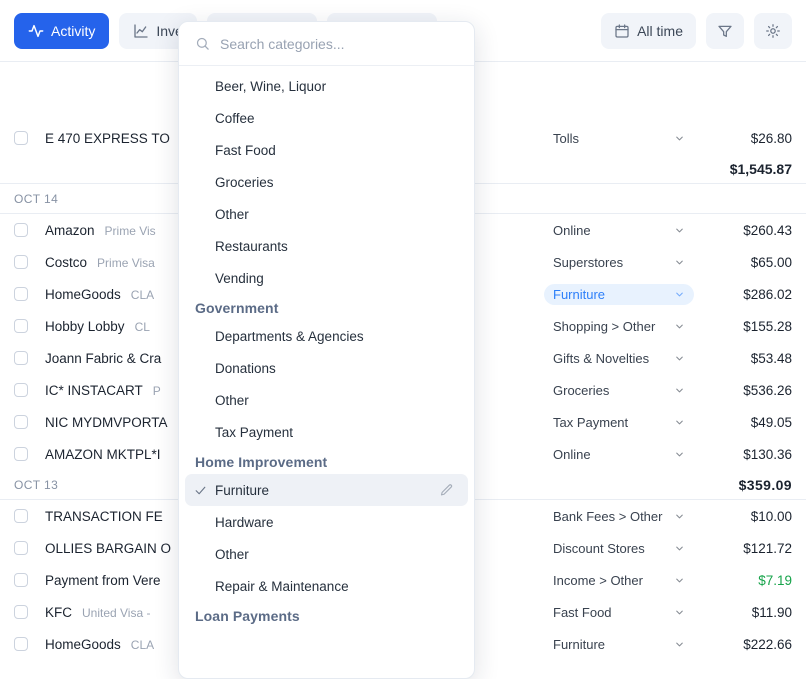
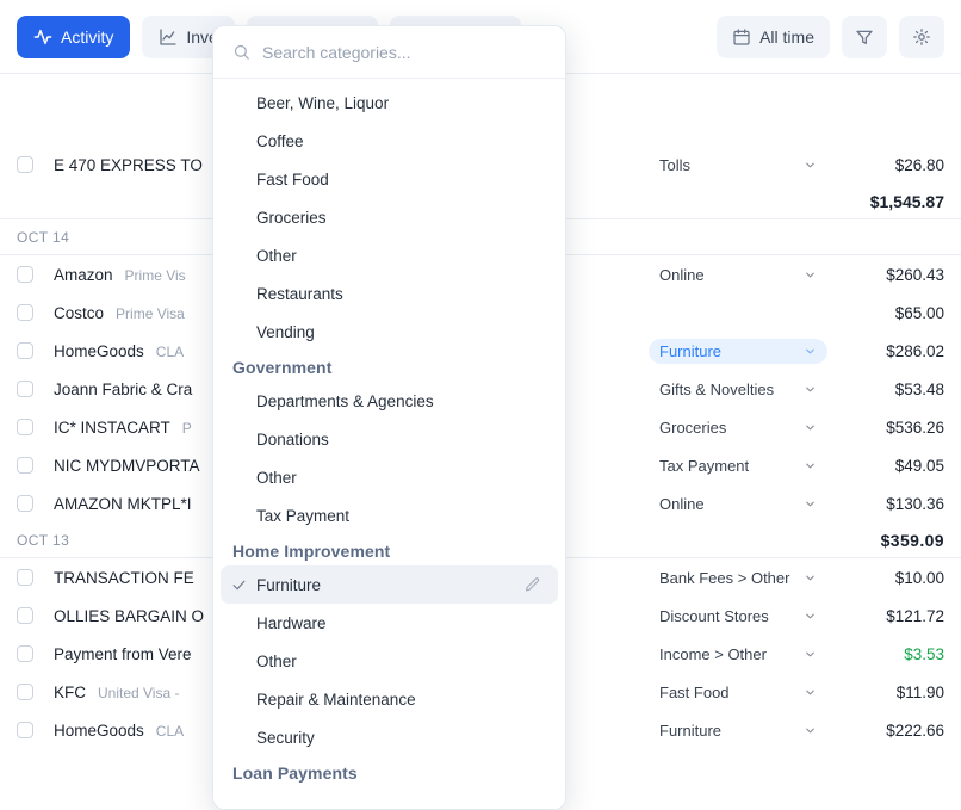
  Activity
  Inv
  All time
  E 470 EXPRESS TO
  Tolls
  $26.80
  $1,545.87
  OCT 14
  Amazon
  Prime Vis
  Online
  $260.43
  Costco
  Prime Visa
- Superstores
  $65.00
  HomeGoods
  CLA
  Furniture
  $286.02
- Hobby Lobby
- CL
- Shopping > Other
- $155.28
  Joann Fabric & Cra
  Gifts & Novelties
  $53.48
  IC* INSTACART
  P
  Groceries
  $536.26
  NIC MYDMVPORTA
  Tax Payment
  $49.05
  AMAZON MKTPL*I
  Online
  $130.36
  OCT 13
  $359.09
  TRANSACTION FE
  Bank Fees > Other
  $10.00
  OLLIES BARGAIN O
  Discount Stores
  $121.72
  Payment from Vere
  Income > Other
- $7.19
+ $3.53
  KFC
  United Visa -
  Fast Food
  $11.90
  HomeGoods
  CLA
  Furniture
  $222.66
  Search categories...
  Beer, Wine, Liquor
  Coffee
  Fast Food
  Groceries
  Other
  Restaurants
  Vending
  Government
  Departments & Agencies
  Donations
  Other
  Tax Payment
  Home Improvement
  Furniture
  Hardware
  Other
  Repair & Maintenance
+ Security
  Loan Payments
